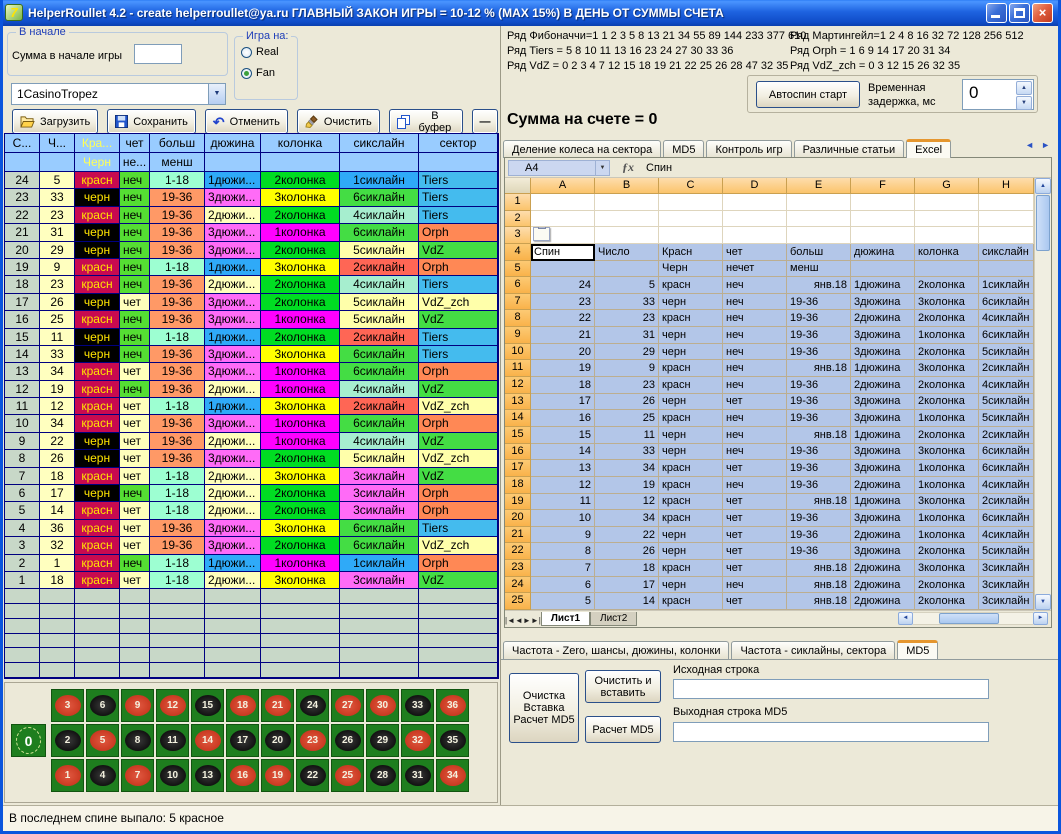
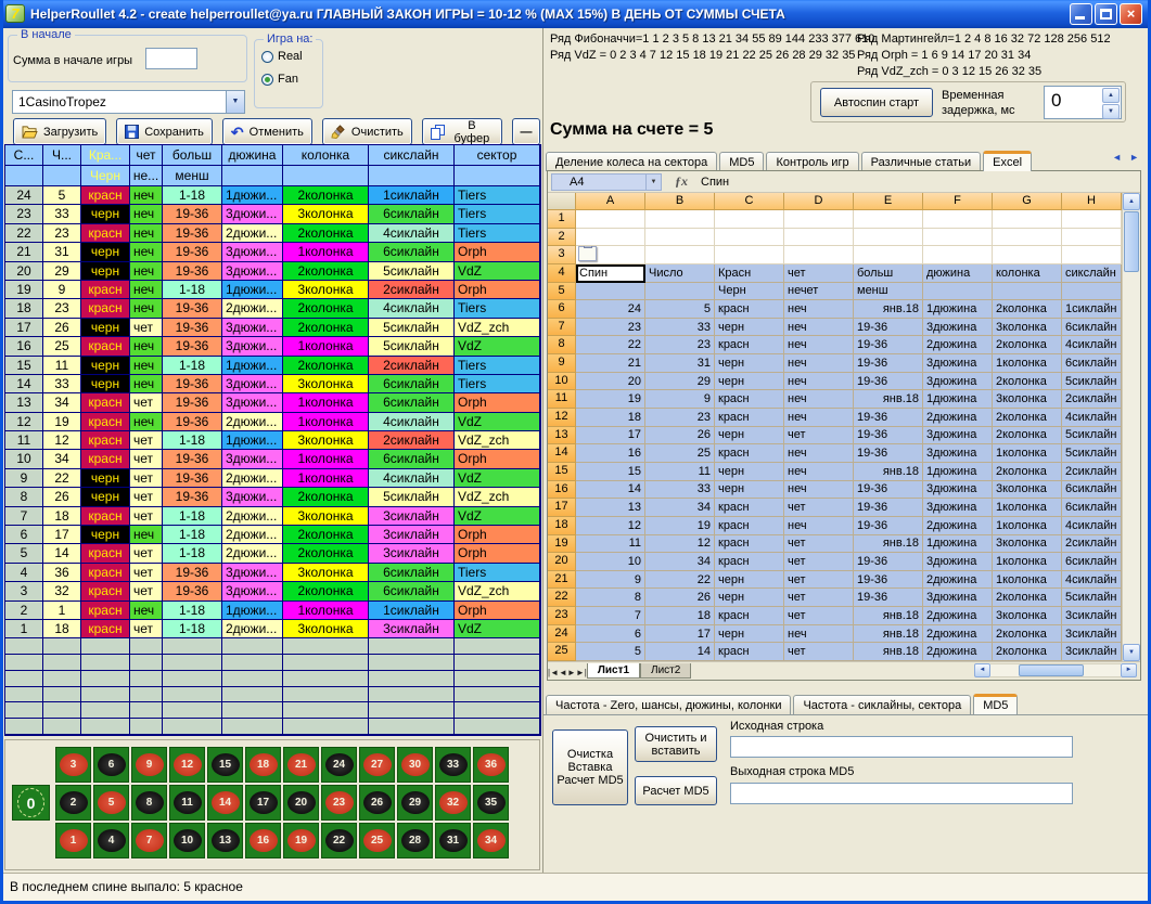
  7
  HelperRoullet 4.2 - create helperroullet@ya.ru ГЛАВНЫЙ ЗАКОН ИГРЫ = 10-12 % (MAX 15%) В ДЕНЬ ОТ СУММЫ СЧЕТА
  ×
  В начале
  Сумма в начале игры
  Игра на:
  Real
  Fan
  1CasinoTropez
  Загрузить
  Сохранить
  ↶
  Отменить
  Очистить
  В буфер
  —
  С...
  Ч...
  Кра...
  чет
  больш
  дюжина
  колонка
  сикслайн
  сектор
  Черн
  не...
  менш
  24
  5
  красн
  неч
  1-18
  1дюжи...
  2колонка
  1сиклайн
  Tiers
  23
  33
  черн
  неч
  19-36
  3дюжи...
  3колонка
  6сиклайн
  Tiers
  22
  23
  красн
  неч
  19-36
  2дюжи...
  2колонка
  4сиклайн
  Tiers
  21
  31
  черн
  неч
  19-36
  3дюжи...
  1колонка
  6сиклайн
  Orph
  20
  29
  черн
  неч
  19-36
  3дюжи...
  2колонка
  5сиклайн
  VdZ
  19
  9
  красн
  неч
  1-18
  1дюжи...
  3колонка
  2сиклайн
  Orph
  18
  23
  красн
  неч
  19-36
  2дюжи...
  2колонка
  4сиклайн
  Tiers
  17
  26
  черн
  чет
  19-36
  3дюжи...
  2колонка
  5сиклайн
  VdZ_zch
  16
  25
  красн
  неч
  19-36
  3дюжи...
  1колонка
  5сиклайн
  VdZ
  15
  11
  черн
  неч
  1-18
  1дюжи...
  2колонка
  2сиклайн
  Tiers
  14
  33
  черн
  неч
  19-36
  3дюжи...
  3колонка
  6сиклайн
  Tiers
  13
  34
  красн
  чет
  19-36
  3дюжи...
  1колонка
  6сиклайн
  Orph
  12
  19
  красн
  неч
  19-36
  2дюжи...
  1колонка
  4сиклайн
  VdZ
  11
  12
  красн
  чет
  1-18
  1дюжи...
  3колонка
  2сиклайн
  VdZ_zch
  10
  34
  красн
  чет
  19-36
  3дюжи...
  1колонка
  6сиклайн
  Orph
  9
  22
  черн
  чет
  19-36
  2дюжи...
  1колонка
  4сиклайн
  VdZ
  8
  26
  черн
  чет
  19-36
  3дюжи...
  2колонка
  5сиклайн
  VdZ_zch
  7
  18
  красн
  чет
  1-18
  2дюжи...
  3колонка
  3сиклайн
  VdZ
  6
  17
  черн
  неч
  1-18
  2дюжи...
  2колонка
  3сиклайн
  Orph
  5
  14
  красн
  чет
  1-18
  2дюжи...
  2колонка
  3сиклайн
  Orph
  4
  36
  красн
  чет
  19-36
  3дюжи...
  3колонка
  6сиклайн
  Tiers
  3
  32
  красн
  чет
  19-36
  3дюжи...
  2колонка
  6сиклайн
  VdZ_zch
  2
  1
  красн
  неч
  1-18
  1дюжи...
  1колонка
  1сиклайн
  Orph
  1
  18
  красн
  чет
  1-18
  2дюжи...
  3колонка
  3сиклайн
  VdZ
  0
  3
  6
  9
  12
  15
  18
  21
  24
  27
  30
  33
  36
  2
  5
  8
  11
  14
  17
  20
  23
  26
  29
  32
  35
  1
  4
  7
  10
  13
  16
  19
  22
  25
  28
  31
  34
  Ряд Фибоначчи=1 1 2 3 5 8 13 21 34 55 89 144 233 377 610
- Ряд Tiers = 5 8 10 11 13 16 23 24 27 30 33 36
- Ряд VdZ = 0 2 3 4 7 12 15 18 19 21 22 25 26 28 47 32 35
+ Ряд VdZ = 0 2 3 4 7 12 15 18 19 21 22 25 26 28 29 32 35
  Ряд Мартингейл=1 2 4 8 16 32 72 128 256 512
  Ряд Orph = 1 6 9 14 17 20 31 34
  Ряд VdZ_zch = 0 3 12 15 26 32 35
  Автоспин старт
  Временная задержка, мс
  0
- Сумма на счете = 0
+ Сумма на счете = 5
  Деление колеса на сектора
  MD5
  Контроль игр
  Различные статьи
  Excel
  ◄
  ►
  A4
  ƒx
  Спин
  A
  B
  C
  D
  E
  F
  G
  H
  1
  2
  3
  4
  Спин
  Число
  Красн
  чет
  больш
  дюжина
  колонка
  сикслайн
  5
  Черн
  нечет
  менш
  6
  24
  5
  красн
  неч
  янв.18
  1дюжина
  2колонка
  1сиклайн
  7
  23
  33
  черн
  неч
  19-36
  3дюжина
  3колонка
  6сиклайн
  8
  22
  23
  красн
  неч
  19-36
  2дюжина
  2колонка
  4сиклайн
  9
  21
  31
  черн
  неч
  19-36
  3дюжина
  1колонка
  6сиклайн
  10
  20
  29
  черн
  неч
  19-36
  3дюжина
  2колонка
  5сиклайн
  11
  19
  9
  красн
  неч
  янв.18
  1дюжина
  3колонка
  2сиклайн
  12
  18
  23
  красн
  неч
  19-36
  2дюжина
  2колонка
  4сиклайн
  13
  17
  26
  черн
  чет
  19-36
  3дюжина
  2колонка
  5сиклайн
  14
  16
  25
  красн
  неч
  19-36
  3дюжина
  1колонка
  5сиклайн
  15
  15
  11
  черн
  неч
  янв.18
  1дюжина
  2колонка
  2сиклайн
  16
  14
  33
  черн
  неч
  19-36
  3дюжина
  3колонка
  6сиклайн
  17
  13
  34
  красн
  чет
  19-36
  3дюжина
  1колонка
  6сиклайн
  18
  12
  19
  красн
  неч
  19-36
  2дюжина
  1колонка
  4сиклайн
  19
  11
  12
  красн
  чет
  янв.18
  1дюжина
  3колонка
  2сиклайн
  20
  10
  34
  красн
  чет
  19-36
  3дюжина
  1колонка
  6сиклайн
  21
  9
  22
  черн
  чет
  19-36
  2дюжина
  1колонка
  4сиклайн
  22
  8
  26
  черн
  чет
  19-36
  3дюжина
  2колонка
  5сиклайн
  23
  7
  18
  красн
  чет
  янв.18
  2дюжина
  3колонка
  3сиклайн
  24
  6
  17
  черн
  неч
  янв.18
  2дюжина
  2колонка
  3сиклайн
  25
  5
  14
  красн
  чет
  янв.18
  2дюжина
  2колонка
  3сиклайн
  |◄◄►►|
  Лист1
  Лист2
  Частота - Zero, шансы, дюжины, колонки
  Частота - сиклайны, сектора
  MD5
  Очистка Вставка Расчет MD5
  Очистить и вставить
  Расчет MD5
  Исходная строка
  Выходная строка MD5
  В последнем спине выпало: 5 красное
